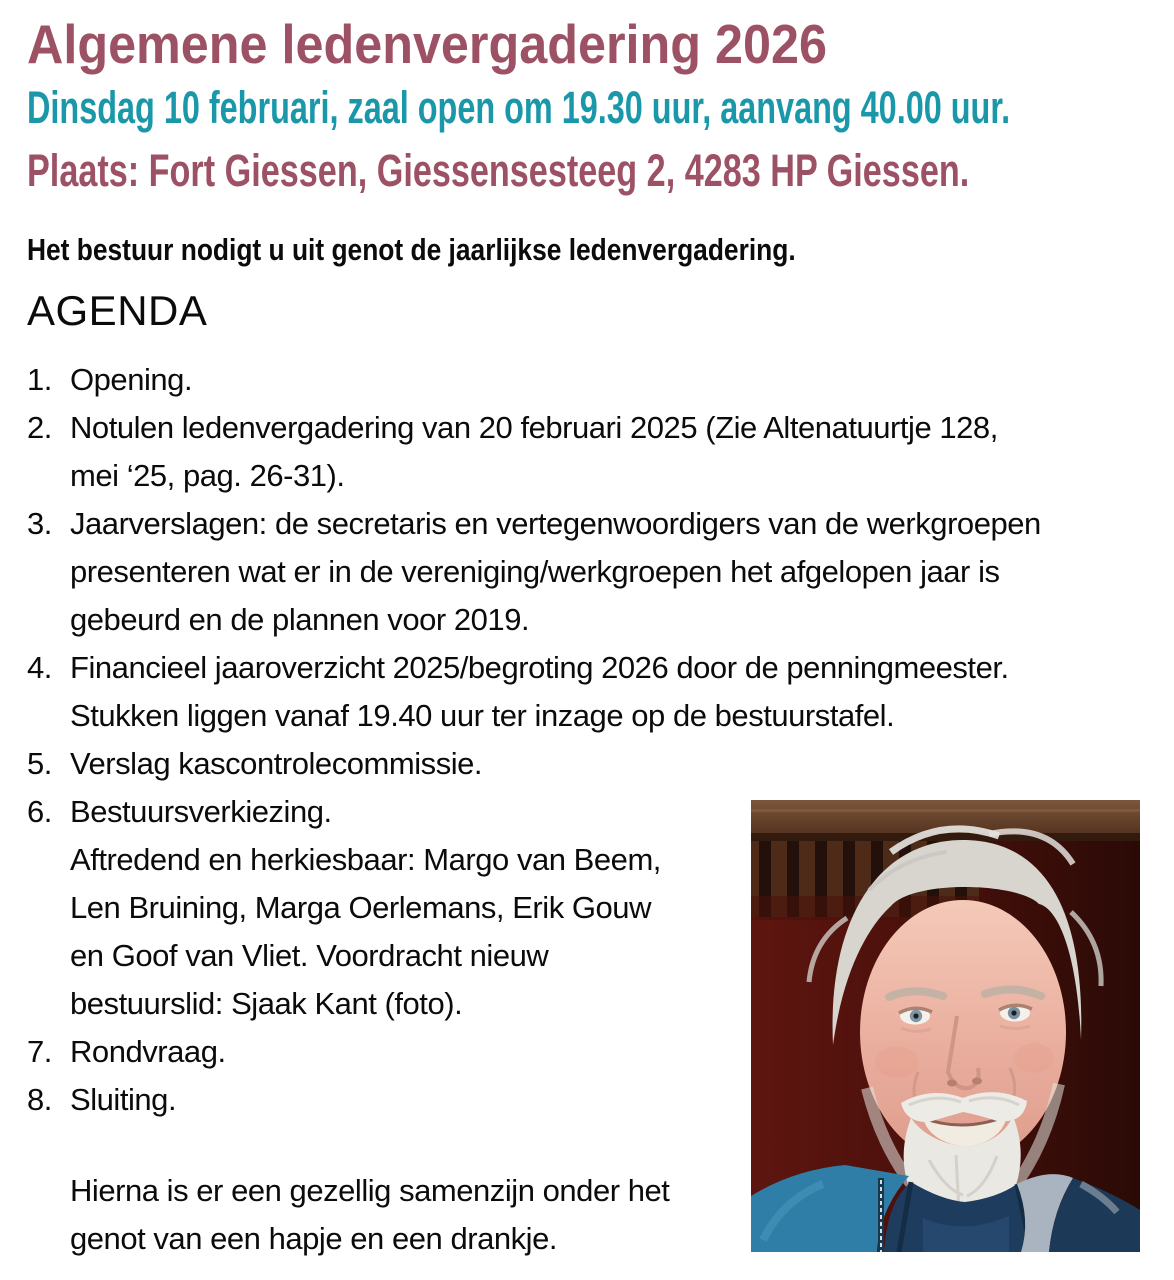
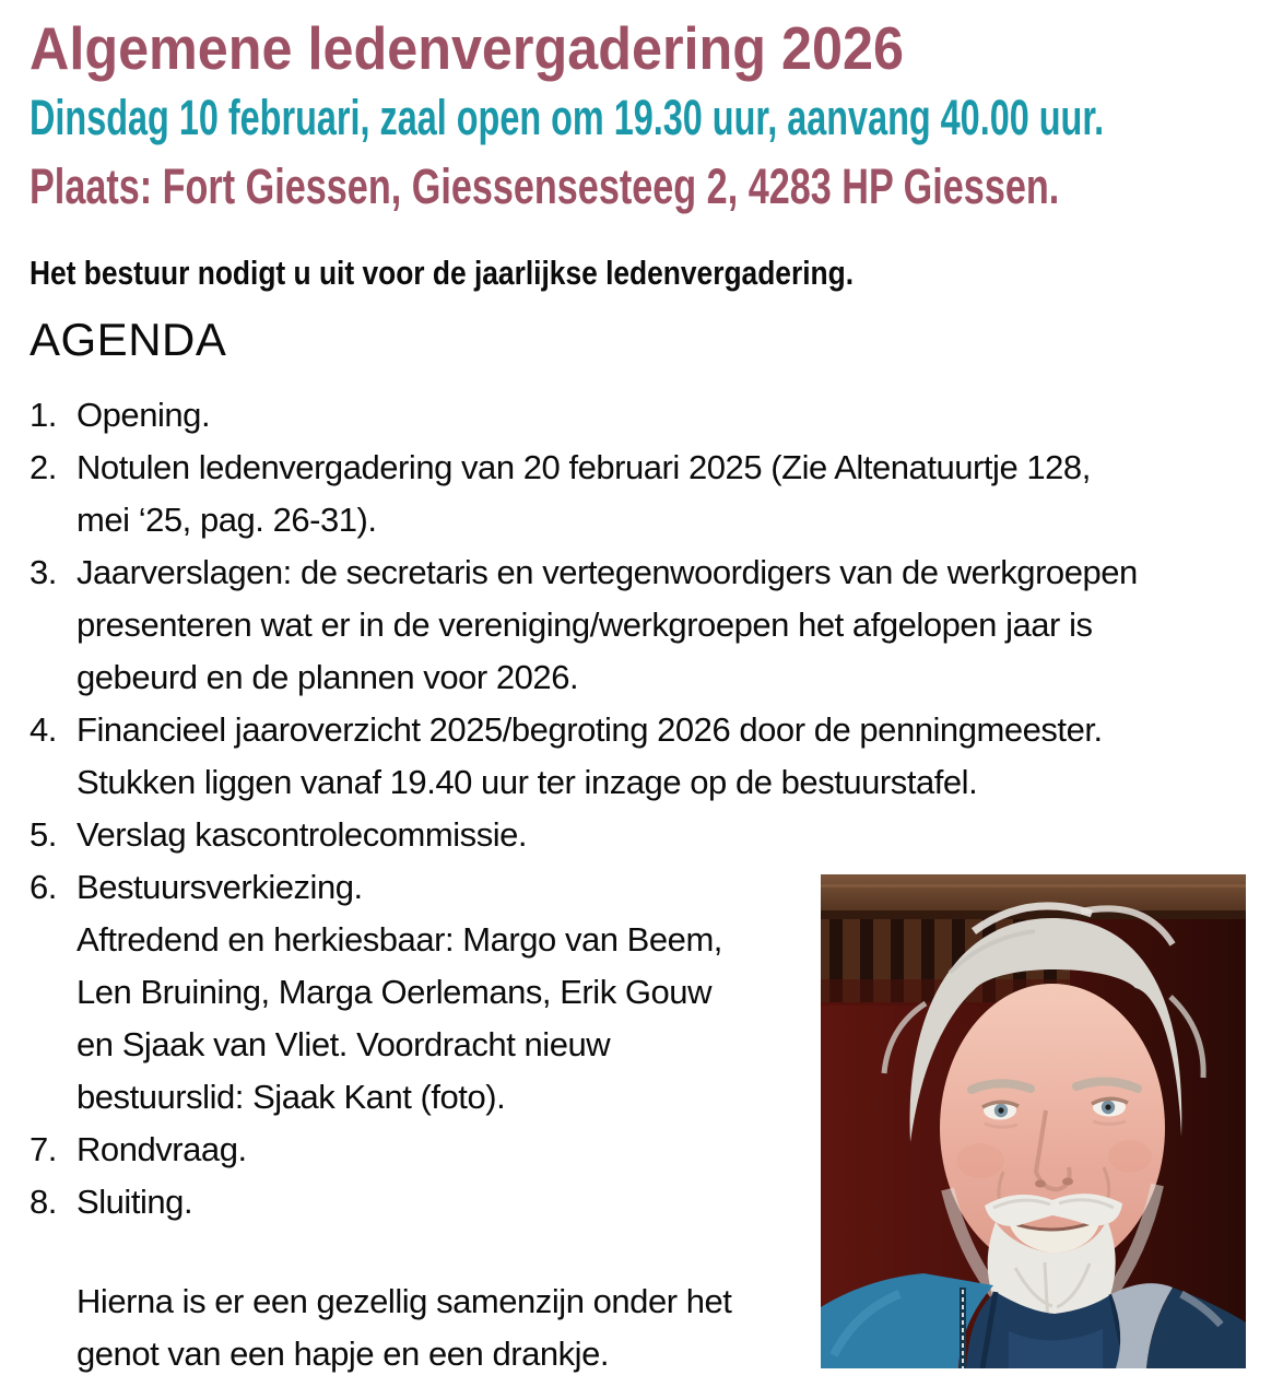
  Algemene ledenvergadering 2026
  Dinsdag 10 februari, zaal open om 19.30 uur, aanvang 40.00 uur.
  Plaats: Fort Giessen, Giessensesteeg 2, 4283 HP Giessen.
- Het bestuur nodigt u uit genot de jaarlijkse ledenvergadering.
+ Het bestuur nodigt u uit voor de jaarlijkse ledenvergadering.
  AGENDA
  1.
  Opening.
  2.
  Notulen ledenvergadering van 20 februari 2025 (Zie Altenatuurtje 128,
  mei ‘25, pag. 26-31).
  3.
  Jaarverslagen: de secretaris en vertegenwoordigers van de werkgroepen
  presenteren wat er in de vereniging/werkgroepen het afgelopen jaar is
- gebeurd en de plannen voor 2019.
+ gebeurd en de plannen voor 2026.
  4.
  Financieel jaaroverzicht 2025/begroting 2026 door de penningmeester.
  Stukken liggen vanaf 19.40 uur ter inzage op de bestuurstafel.
  5.
  Verslag kascontrolecommissie.
  6.
  Bestuursverkiezing.
  Aftredend en herkiesbaar: Margo van Beem,
  Len Bruining, Marga Oerlemans, Erik Gouw
- en Goof van Vliet. Voordracht nieuw
+ en Sjaak van Vliet. Voordracht nieuw
  bestuurslid: Sjaak Kant (foto).
  7.
  Rondvraag.
  8.
  Sluiting.
  Hierna is er een gezellig samenzijn onder het
  genot van een hapje en een drankje.
